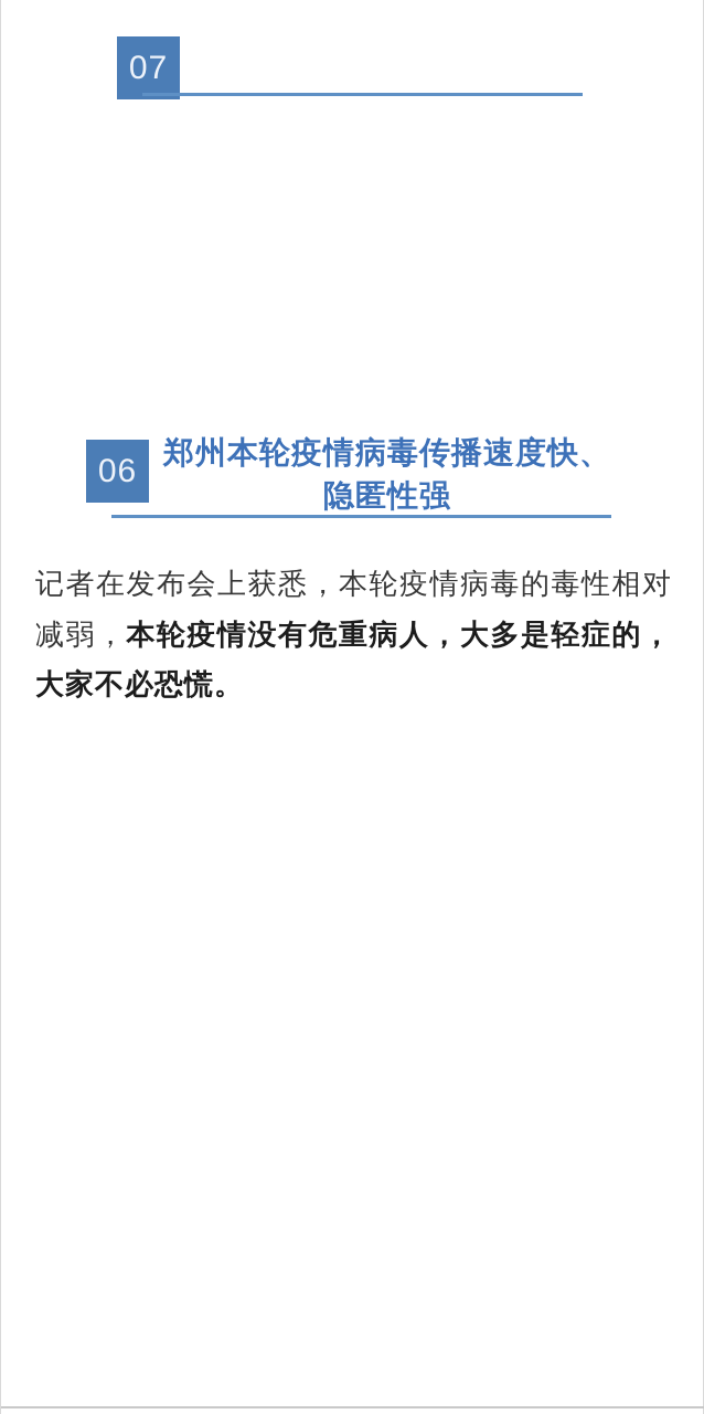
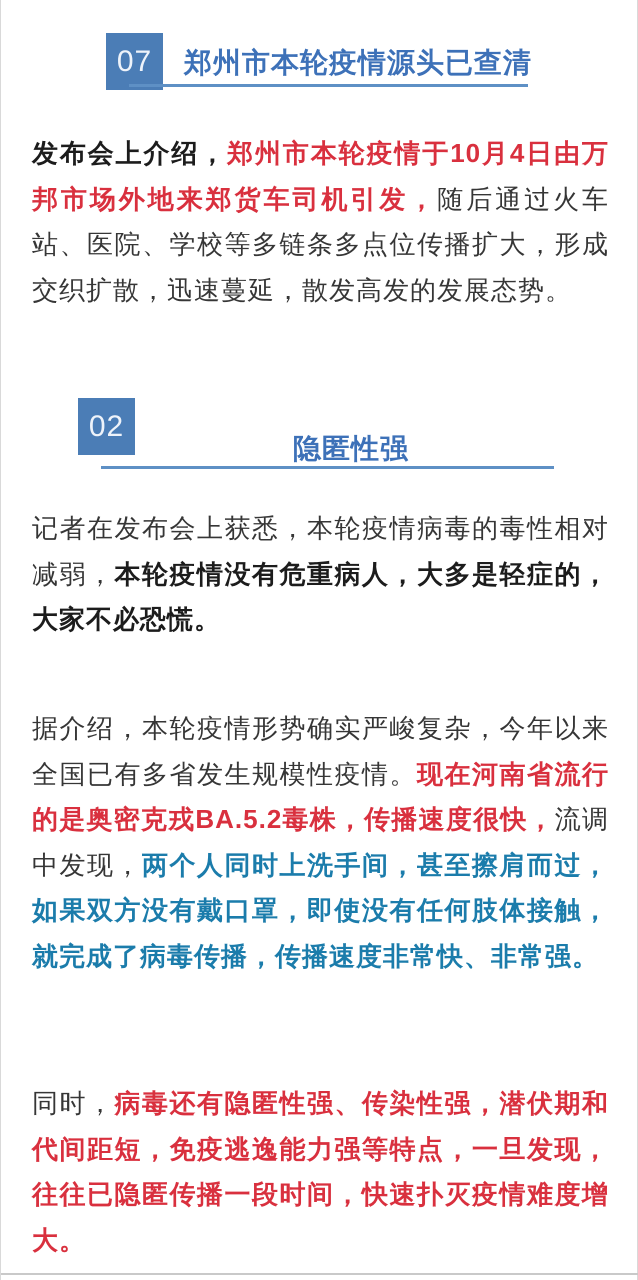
  07
+ 郑州市本轮疫情源头已查清
+ 发布会上介绍，郑州市本轮疫情于10月4日由万邦市场外地来郑货车司机引发，随后通过火车站、医院、学校等多链条多点位传播扩大，形成交织扩散，迅速蔓延，散发高发的发展态势。
- 06
+ 02
- 郑州本轮疫情病毒传播速度快、
  隐匿性强
  记者在发布会上获悉，本轮疫情病毒的毒性相对减弱，本轮疫情没有危重病人，大多是轻症的，大家不必恐慌。
+ 据介绍，本轮疫情形势确实严峻复杂，今年以来全国已有多省发生规模性疫情。现在河南省流行的是奥密克戎BA.5.2毒株，传播速度很快，流调中发现，两个人同时上洗手间，甚至擦肩而过，如果双方没有戴口罩，即使没有任何肢体接触，就完成了病毒传播，传播速度非常快、非常强。
+ 同时，病毒还有隐匿性强、传染性强，潜伏期和代间距短，免疫逃逸能力强等特点，一旦发现，往往已隐匿传播一段时间，快速扑灭疫情难度增大。
